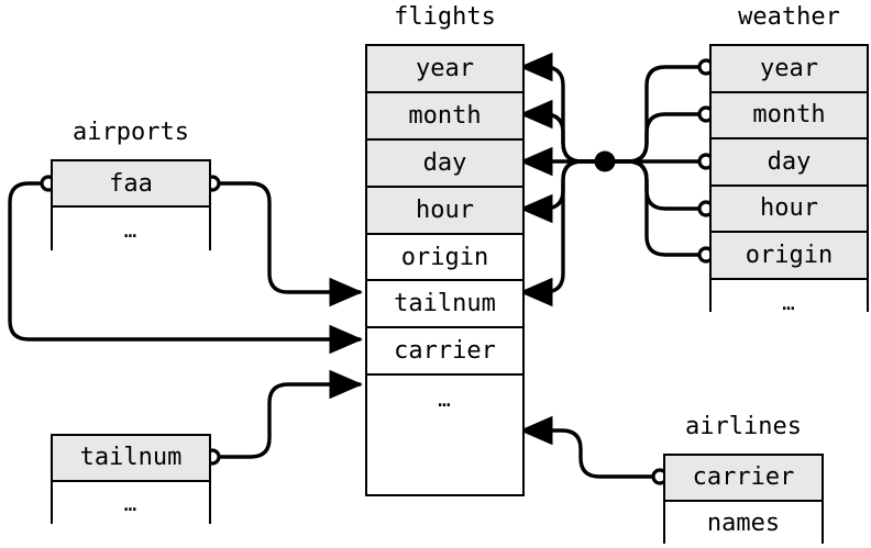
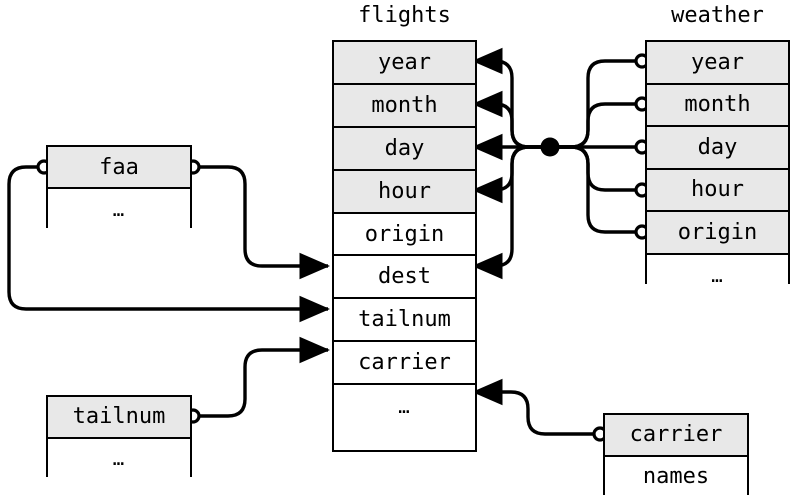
  flights
  year
  month
  day
  hour
  origin
+ dest
  tailnum
  carrier
  …
  weather
  year
  month
  day
  hour
  origin
  …
- airports
  faa
  …
  tailnum
  …
- airlines
  carrier
  names
